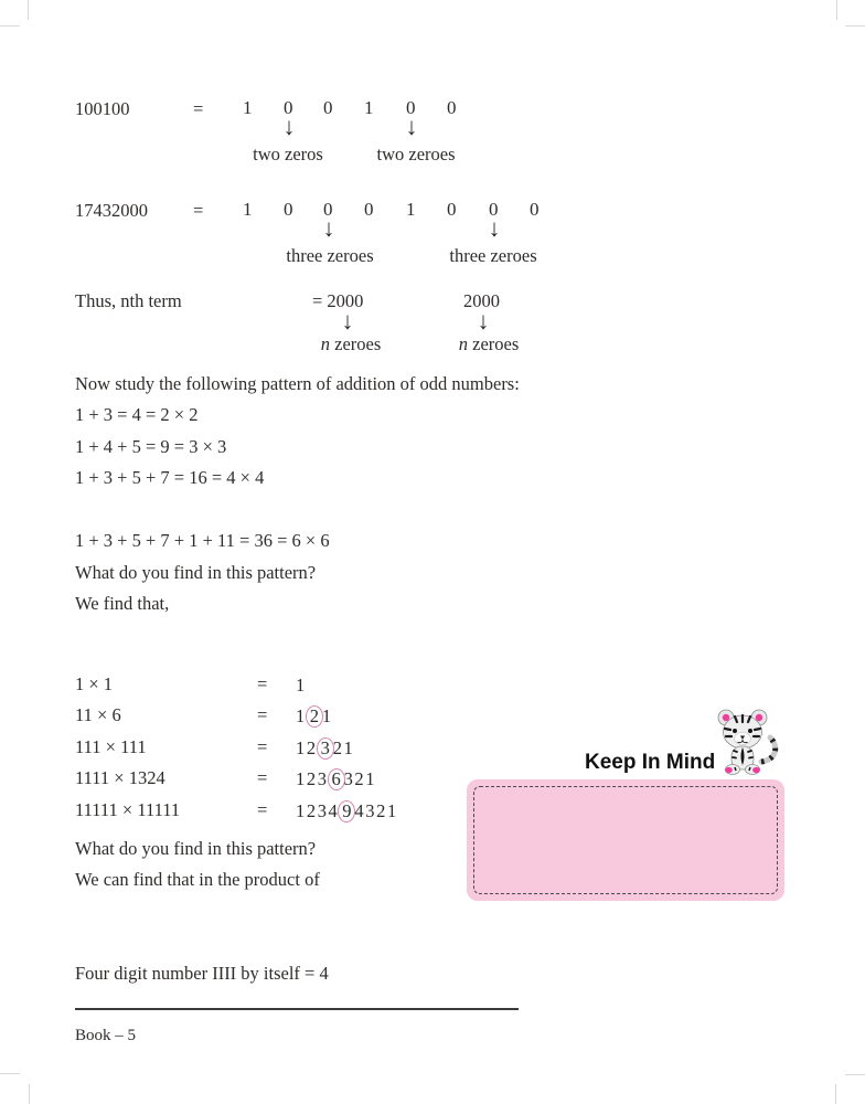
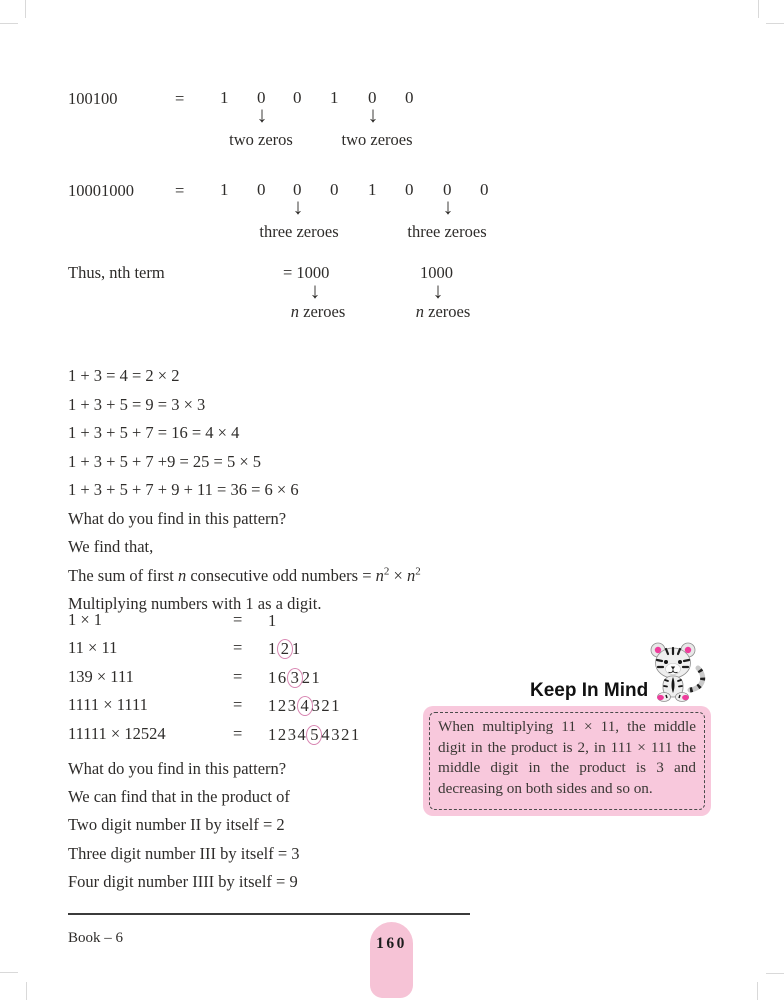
  100100
  =
  1
  0
  0
  1
  0
  0
  ↓
  ↓
  two zeros
  two zeroes
- 17432000
+ 10001000
  =
  1
  0
  0
  0
  1
  0
  0
  0
  ↓
  ↓
  three zeroes
  three zeroes
  Thus, nth term
- = 2000
+ = 1000
- 2000
+ 1000
  ↓
  ↓
  n zeroes
  n zeroes
- Now study the following pattern of addition of odd numbers:
  1 + 3 = 4 = 2 × 2
- 1 + 4 + 5 = 9 = 3 × 3
+ 1 + 3 + 5 = 9 = 3 × 3
  1 + 3 + 5 + 7 = 16 = 4 × 4
+ 1 + 3 + 5 + 7 +9 = 25 = 5 × 5
- 1 + 3 + 5 + 7 + 1 + 11 = 36 = 6 × 6
+ 1 + 3 + 5 + 7 + 9 + 11 = 36 = 6 × 6
  What do you find in this pattern?
  We find that,
+ The sum of first n consecutive odd numbers = n2 × n2
+ Multiplying numbers with 1 as a digit.
  1 × 1
  =
  1
- 11 × 6
+ 11 × 11
  =
  1 2 1
- 111 × 111
+ 139 × 111
  =
- 12 3 21
+ 16 3 21
- 1111 × 1324
+ 1111 × 1111
  =
- 123 6 321
+ 123 4 321
- 11111 × 11111
+ 11111 × 12524
  =
- 1234 9 4321
+ 1234 5 4321
  What do you find in this pattern?
  We can find that in the product of
+ Two digit number II by itself = 2
+ Three digit number III by itself = 3
- Four digit number IIII by itself = 4
+ Four digit number IIII by itself = 9
  Keep In Mind
+ When multiplying 11 × 11, the middle digit in the product is 2, in 111 × 111 the middle digit in the product is 3 and decreasing on both sides and so on.
- Book – 5
+ Book – 6
+ 160
